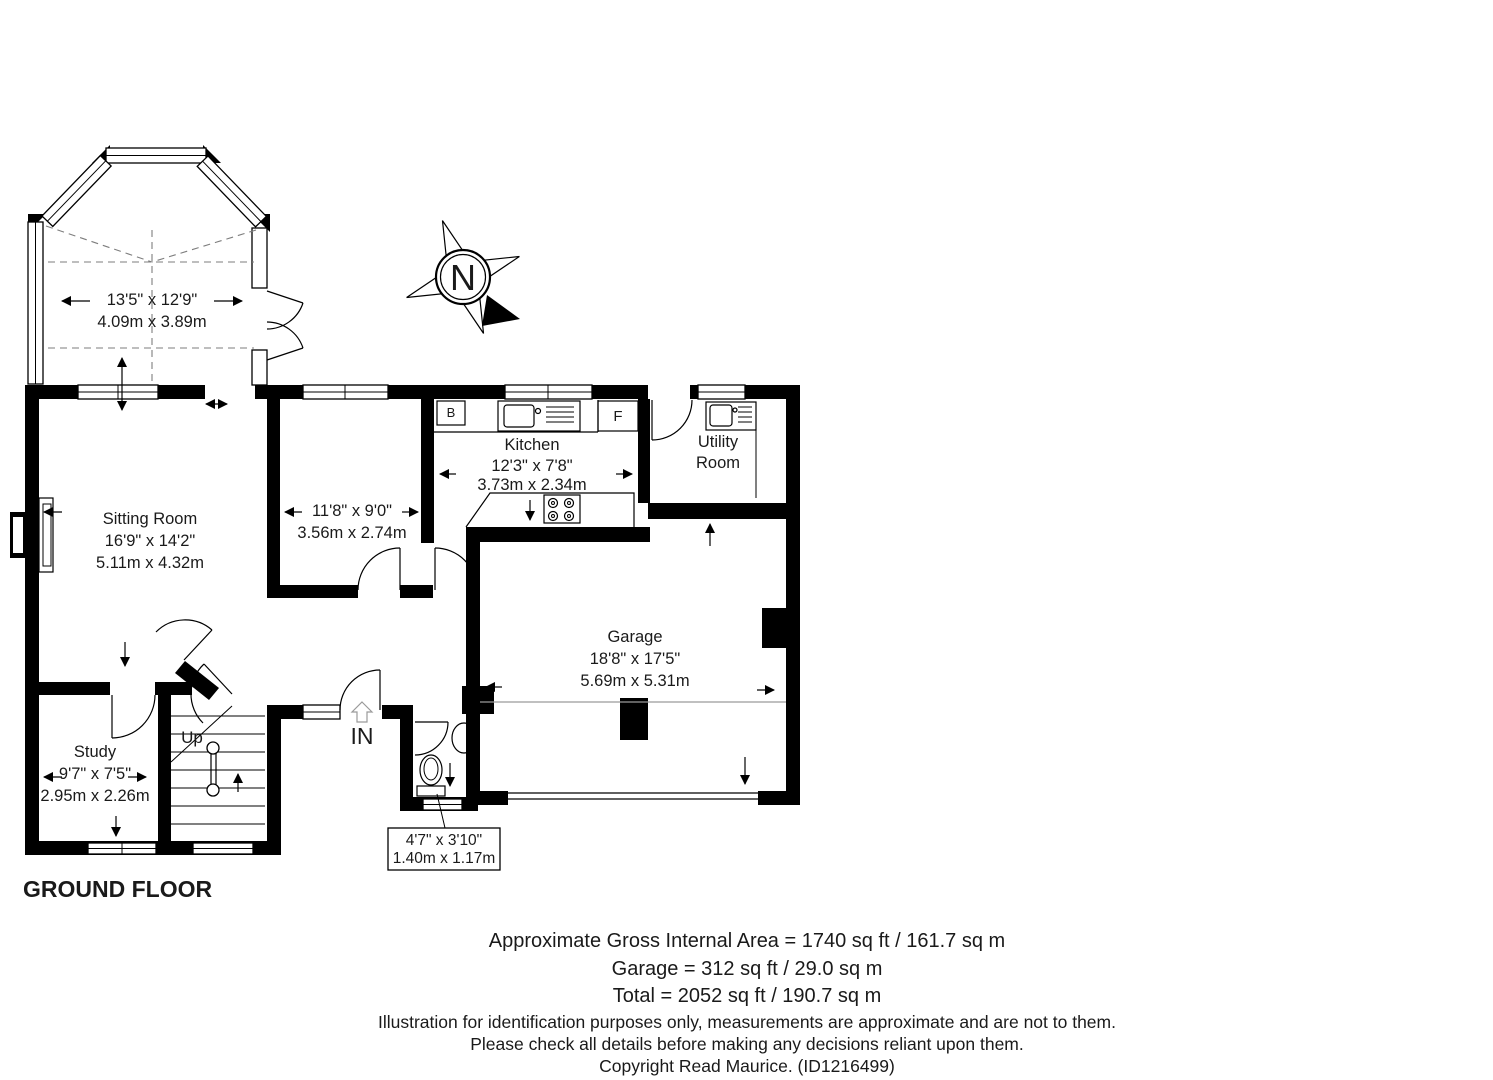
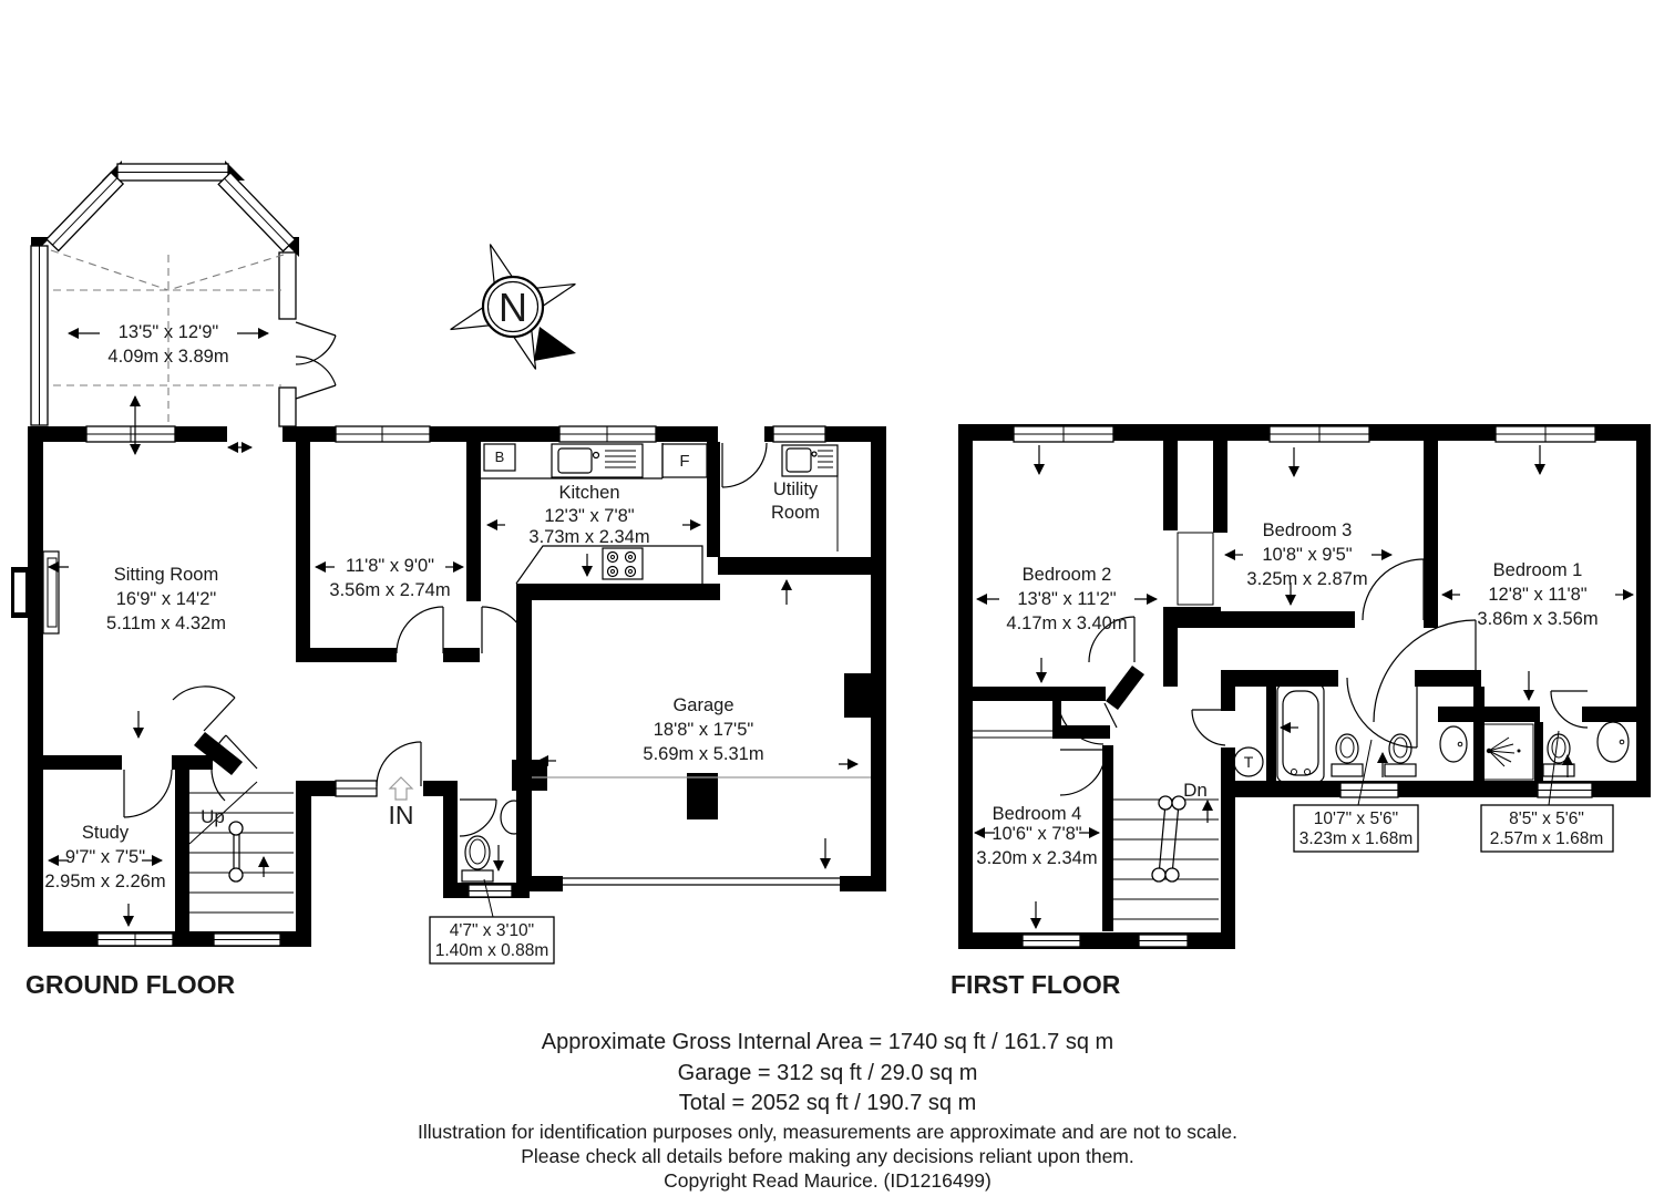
  4'7" x 3'10"
- 1.40m x 1.17m
+ 1.40m x 0.88m
  13'5" x 12'9"
  4.09m x 3.89m
  Sitting Room
  16'9" x 14'2"
  5.11m x 4.32m
  11'8" x 9'0"
  3.56m x 2.74m
  Kitchen
  12'3" x 7'8"
  3.73m x 2.34m
  Utility
  Room
  Garage
  18'8" x 17'5"
  5.69m x 5.31m
  Study
  9'7" x 7'5"
  2.95m x 2.26m
  Up
  IN
  B
  F
  GROUND FLOOR
+ 10'7" x 5'6"
+ 3.23m x 1.68m
+ 8'5" x 5'6"
+ 2.57m x 1.68m
+ Bedroom 2
+ 13'8" x 11'2"
+ 4.17m x 3.40m
+ Bedroom 3
+ 10'8" x 9'5"
+ 3.25m x 2.87m
+ Bedroom 1
+ 12'8" x 11'8"
+ 3.86m x 3.56m
+ Bedroom 4
+ 10'6" x 7'8"
+ 3.20m x 2.34m
+ Dn
+ T
+ FIRST FLOOR
  N
  Approximate Gross Internal Area = 1740 sq ft / 161.7 sq m
  Garage = 312 sq ft / 29.0 sq m
  Total = 2052 sq ft / 190.7 sq m
- Illustration for identification purposes only, measurements are approximate and are not to them.
+ Illustration for identification purposes only, measurements are approximate and are not to scale.
  Please check all details before making any decisions reliant upon them.
  Copyright Read Maurice. (ID1216499)
